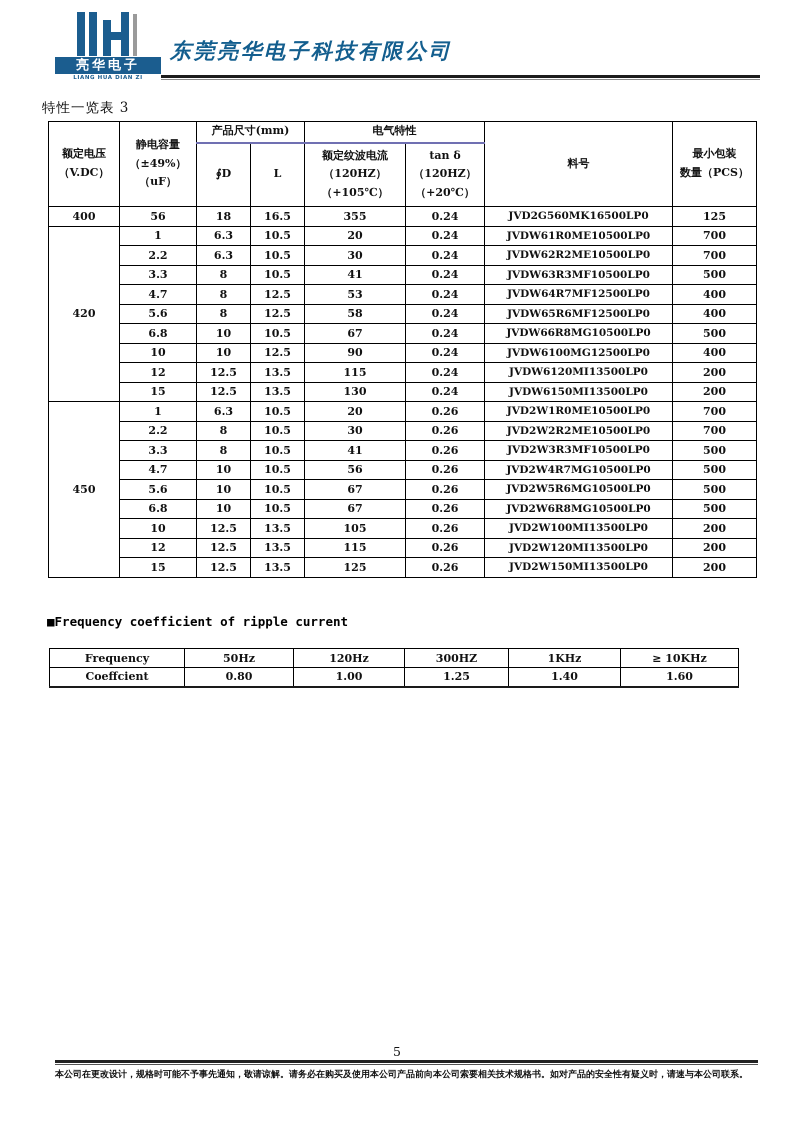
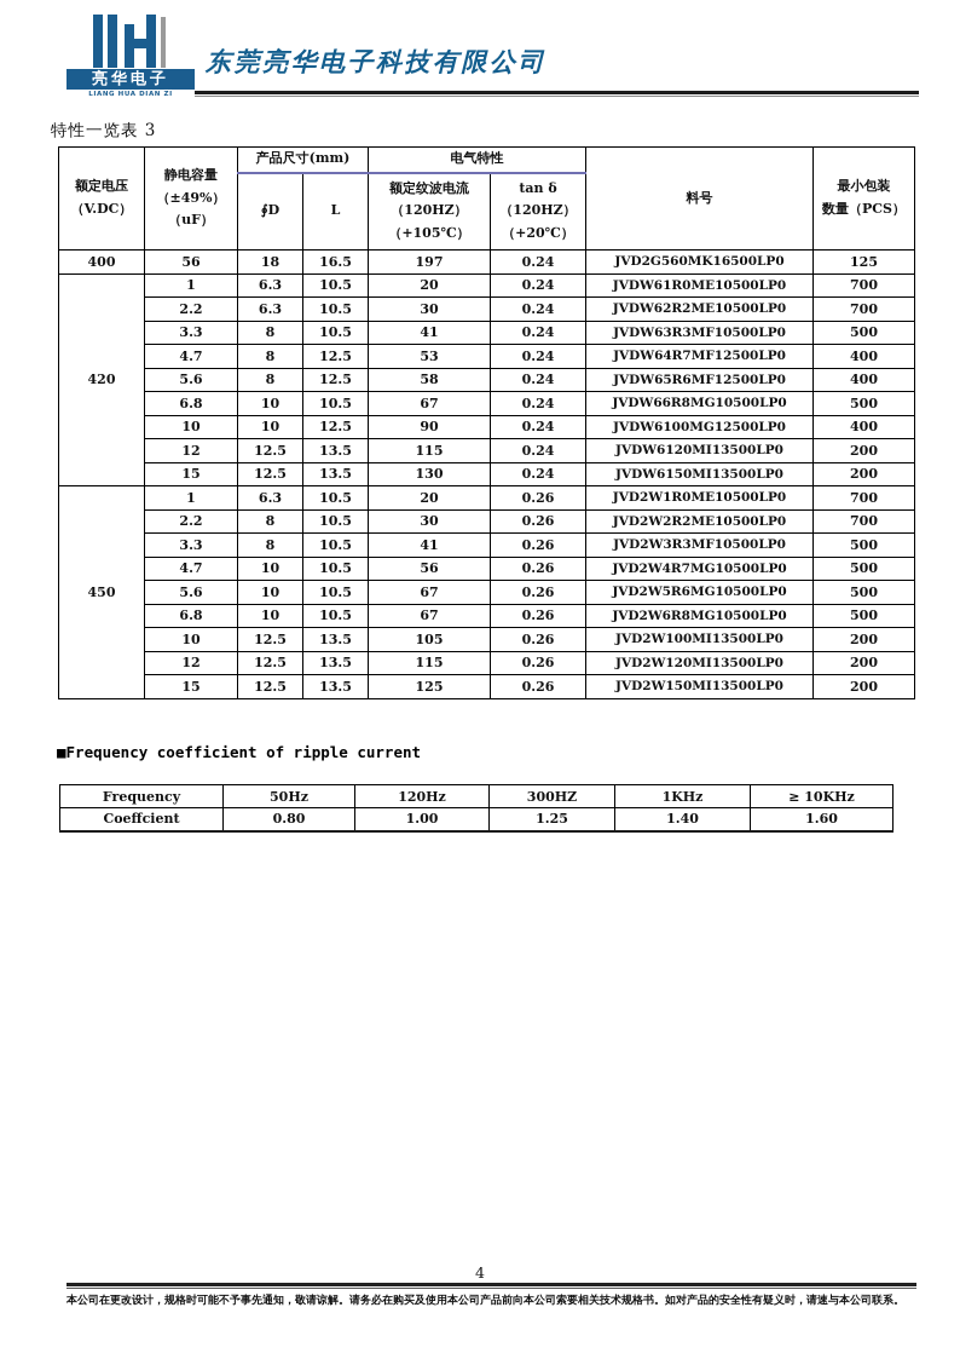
  亮华电子
  东莞亮华电子科技有限公司
  特性一览表 3
  额定电压 （V.DC）	静电容量 （±49%） （uF）	产品尺寸(mm)	电气特性	料号	最小包装 数量（PCS）
  ∮D	L	额定纹波电流 （120HZ） （+105℃）	tan δ （120HZ） （+20℃）
- 400	56	18	16.5	355	0.24	JVD2G560MK16500LP0	125
+ 400	56	18	16.5	197	0.24	JVD2G560MK16500LP0	125
  420	1	6.3	10.5	20	0.24	JVDW61R0ME10500LP0	700
  2.2	6.3	10.5	30	0.24	JVDW62R2ME10500LP0	700
  3.3	8	10.5	41	0.24	JVDW63R3MF10500LP0	500
  4.7	8	12.5	53	0.24	JVDW64R7MF12500LP0	400
  5.6	8	12.5	58	0.24	JVDW65R6MF12500LP0	400
  6.8	10	10.5	67	0.24	JVDW66R8MG10500LP0	500
  10	10	12.5	90	0.24	JVDW6100MG12500LP0	400
  12	12.5	13.5	115	0.24	JVDW6120MI13500LP0	200
  15	12.5	13.5	130	0.24	JVDW6150MI13500LP0	200
  450	1	6.3	10.5	20	0.26	JVD2W1R0ME10500LP0	700
  2.2	8	10.5	30	0.26	JVD2W2R2ME10500LP0	700
  3.3	8	10.5	41	0.26	JVD2W3R3MF10500LP0	500
  4.7	10	10.5	56	0.26	JVD2W4R7MG10500LP0	500
  5.6	10	10.5	67	0.26	JVD2W5R6MG10500LP0	500
  6.8	10	10.5	67	0.26	JVD2W6R8MG10500LP0	500
  10	12.5	13.5	105	0.26	JVD2W100MI13500LP0	200
  12	12.5	13.5	115	0.26	JVD2W120MI13500LP0	200
  15	12.5	13.5	125	0.26	JVD2W150MI13500LP0	200
  ■Frequency coefficient of ripple current
  Frequency	50Hz	120Hz	300HZ	1KHz	≥ 10KHz
  Coeffcient	0.80	1.00	1.25	1.40	1.60
- 5
+ 4
  本公司在更改设计，规格时可能不予事先通知，敬请谅解。请务必在购买及使用本公司产品前向本公司索要相关技术规格书。如对产品的安全性有疑义时，请速与本公司联系。
